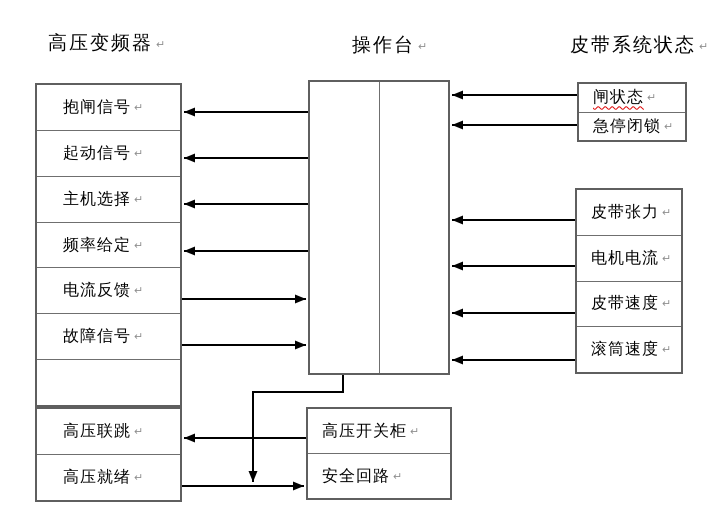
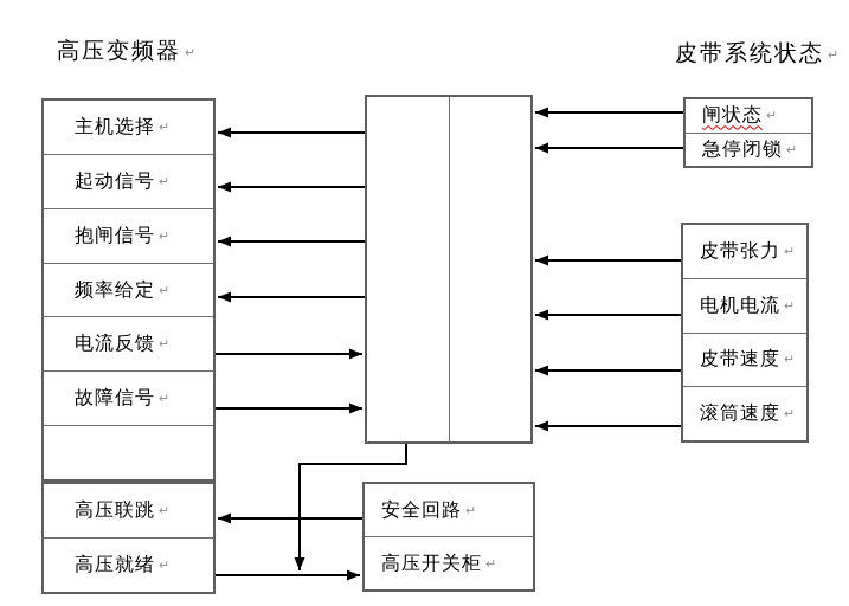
  高压变频器 ↵
- 操作台 ↵
  皮带系统状态 ↵
- 抱闸信号
+ 主机选择
  ↵
  起动信号
  ↵
- 主机选择
+ 抱闸信号
  ↵
  频率给定
  ↵
  电流反馈
  ↵
  故障信号
  ↵
  高压联跳
  ↵
  高压就绪
  ↵
  闸状态
  ↵
  急停闭锁
  ↵
  皮带张力
  ↵
  电机电流
  ↵
  皮带速度
  ↵
  滚筒速度
  ↵
- 高压开关柜
+ 安全回路
  ↵
- 安全回路
+ 高压开关柜
  ↵
